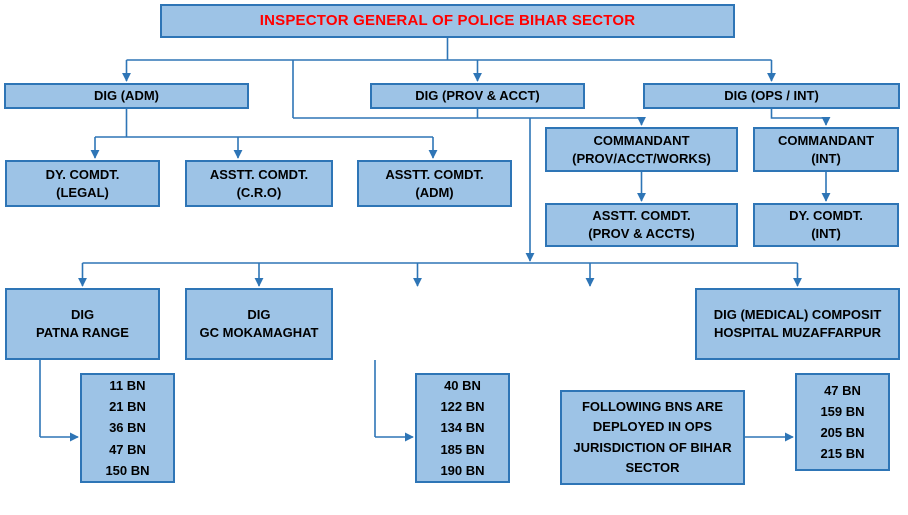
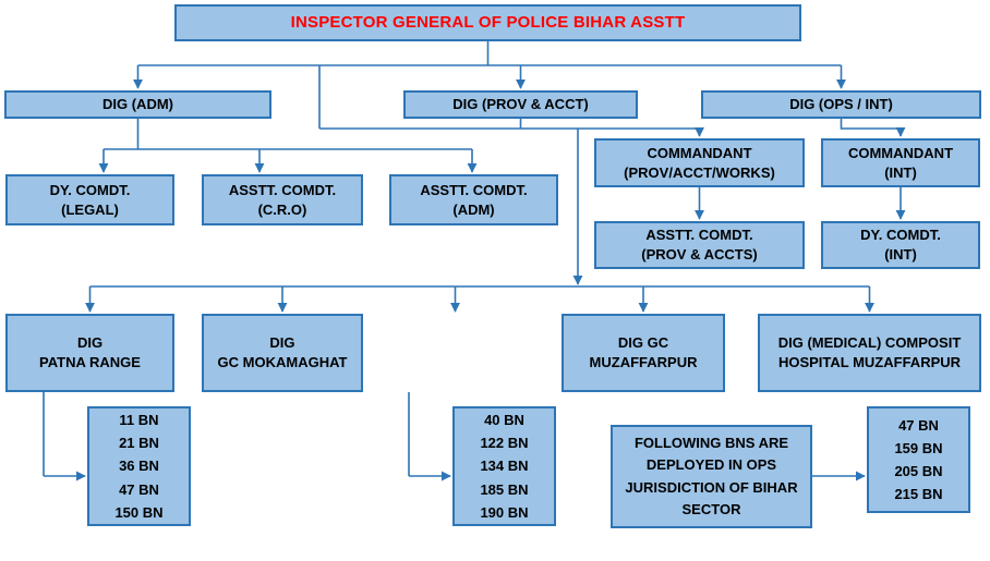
- INSPECTOR GENERAL OF POLICE BIHAR SECTOR
+ INSPECTOR GENERAL OF POLICE BIHAR ASSTT
  DIG (ADM)
  DIG (PROV & ACCT)
  DIG (OPS / INT)
  DY. COMDT.
  (LEGAL)
  ASSTT. COMDT.
  (C.R.O)
  ASSTT. COMDT.
  (ADM)
  COMMANDANT
  (PROV/ACCT/WORKS)
  ASSTT. COMDT.
  (PROV & ACCTS)
  COMMANDANT
  (INT)
  DY. COMDT.
  (INT)
  DIG
  PATNA RANGE
  DIG
  GC MOKAMAGHAT
+ DIG GC
+ MUZAFFARPUR
  DIG (MEDICAL) COMPOSIT
  HOSPITAL MUZAFFARPUR
  11 BN
  21 BN
  36 BN
  47 BN
  150 BN
  40 BN
  122 BN
  134 BN
  185 BN
  190 BN
  FOLLOWING BNS ARE
  DEPLOYED IN OPS
  JURISDICTION OF BIHAR
  SECTOR
  47 BN
  159 BN
  205 BN
  215 BN
